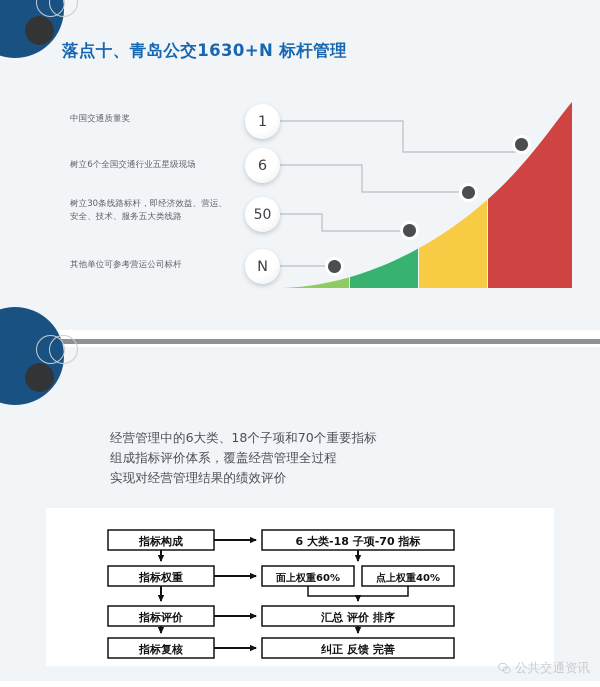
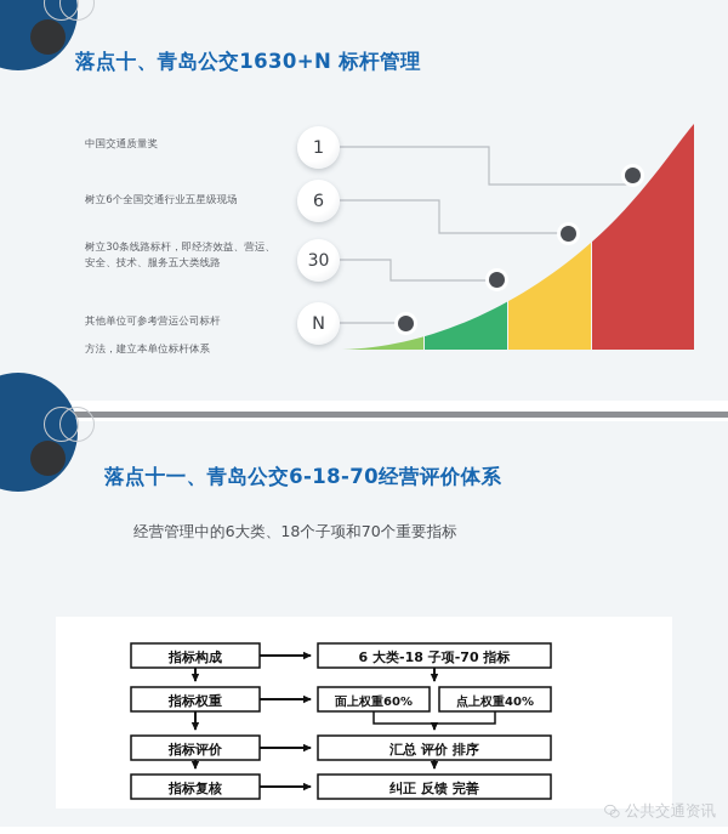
  落点十、青岛公交1630+N 标杆管理
  中国交通质量奖
  树立6个全国交通行业五星级现场
  树立30条线路标杆，即经济效益、营运、
  安全、技术、服务五大类线路
  其他单位可参考营运公司标杆
+ 方法，建立本单位标杆体系
  1
  6
- 50
+ 30
  N
+ 落点十一、青岛公交6-18-70经营评价体系
  经营管理中的6大类、18个子项和70个重要指标
- 组成指标评价体系，覆盖经营管理全过程
- 实现对经营管理结果的绩效评价
  指标构成
  指标权重
  指标评价
  指标复核
  6 大类-18 子项-70 指标
  面上权重60%
  点上权重40%
  汇总 评价 排序
  纠正 反馈 完善
  公共交通资讯
